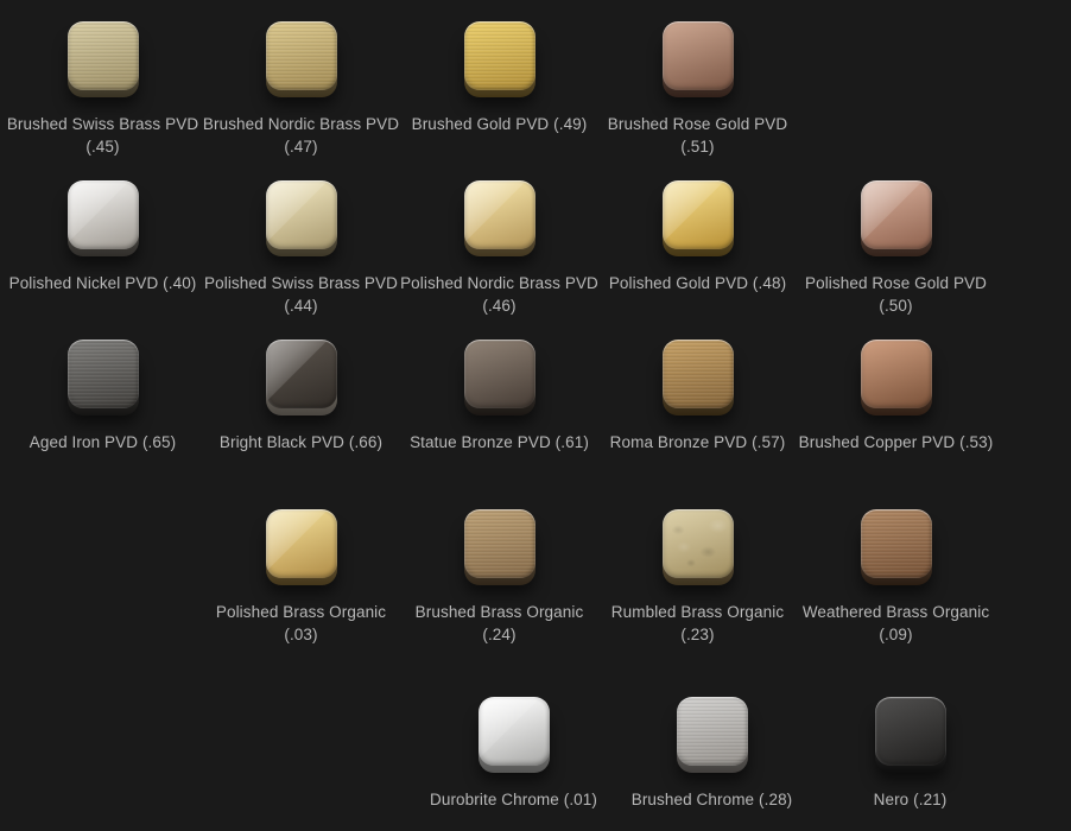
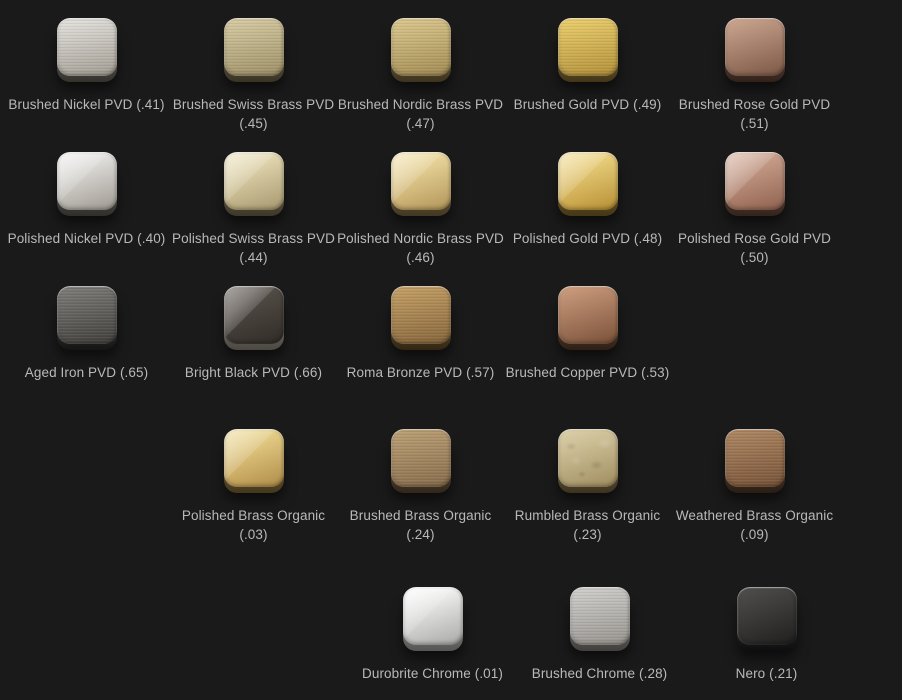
+ Brushed Nickel PVD (.41)
  Brushed Swiss Brass PVD (.45)
  Brushed Nordic Brass PVD (.47)
  Brushed Gold PVD (.49)
  Brushed Rose Gold PVD (.51)
  Polished Nickel PVD (.40)
  Polished Swiss Brass PVD (.44)
  Polished Nordic Brass PVD (.46)
  Polished Gold PVD (.48)
  Polished Rose Gold PVD (.50)
  Aged Iron PVD (.65)
  Bright Black PVD (.66)
- Statue Bronze PVD (.61)
  Roma Bronze PVD (.57)
  Brushed Copper PVD (.53)
  Polished Brass Organic (.03)
  Brushed Brass Organic (.24)
  Rumbled Brass Organic (.23)
  Weathered Brass Organic (.09)
  Durobrite Chrome (.01)
  Brushed Chrome (.28)
  Nero (.21)
